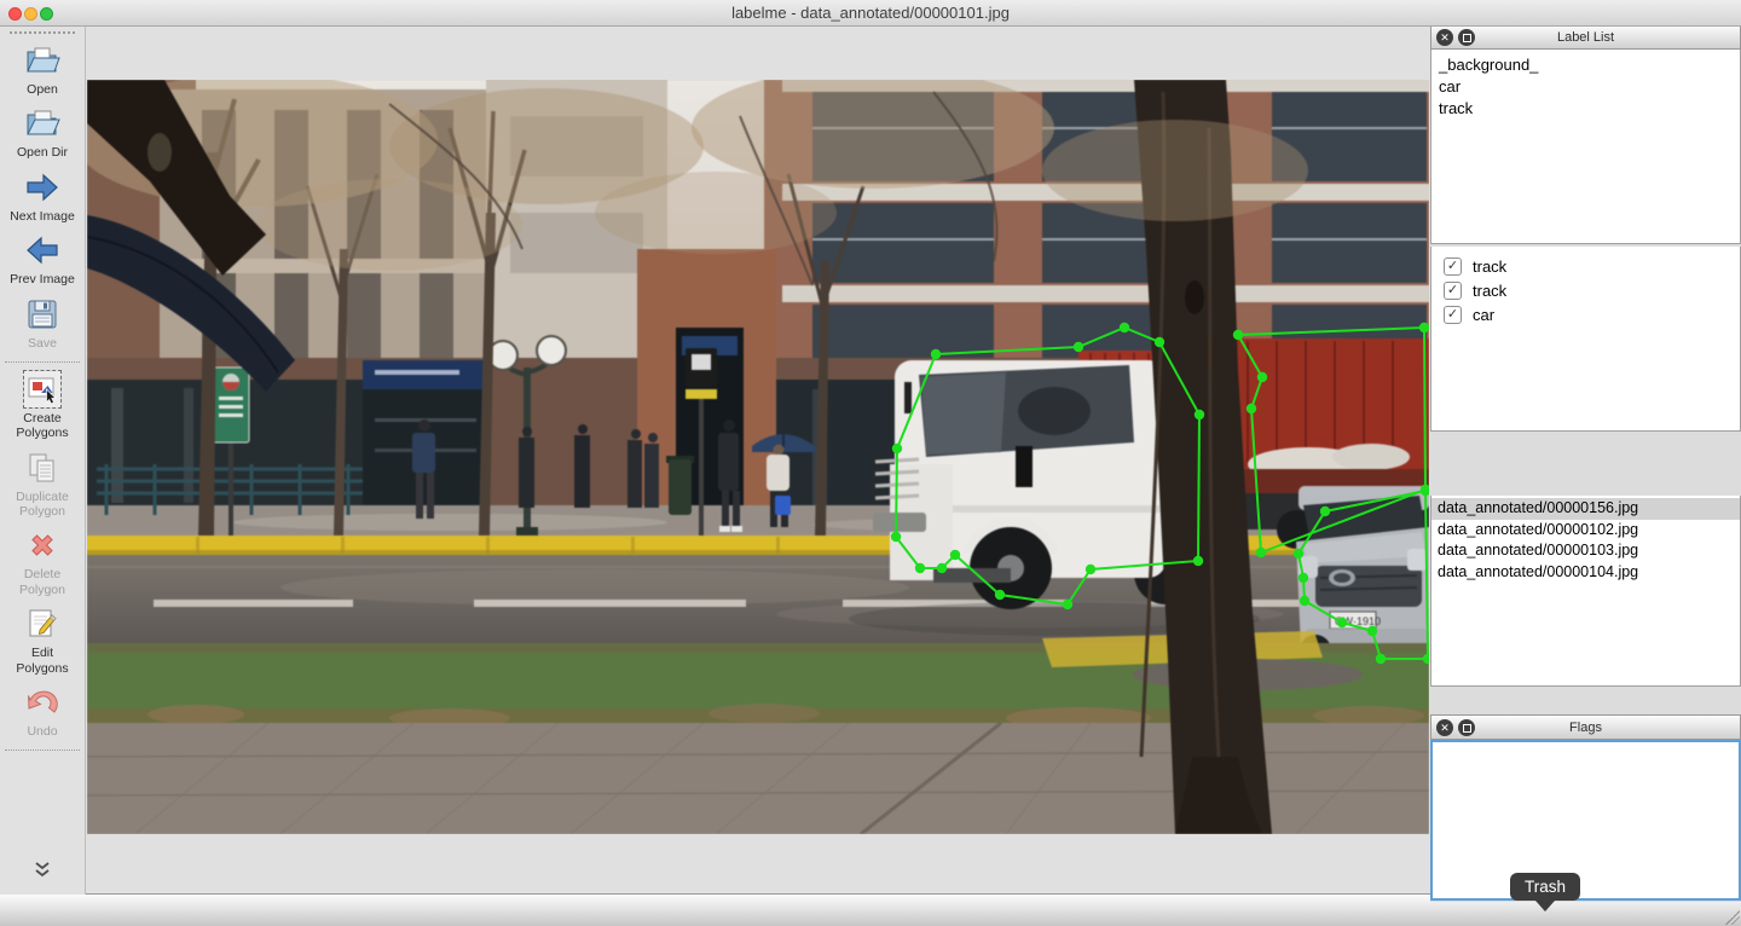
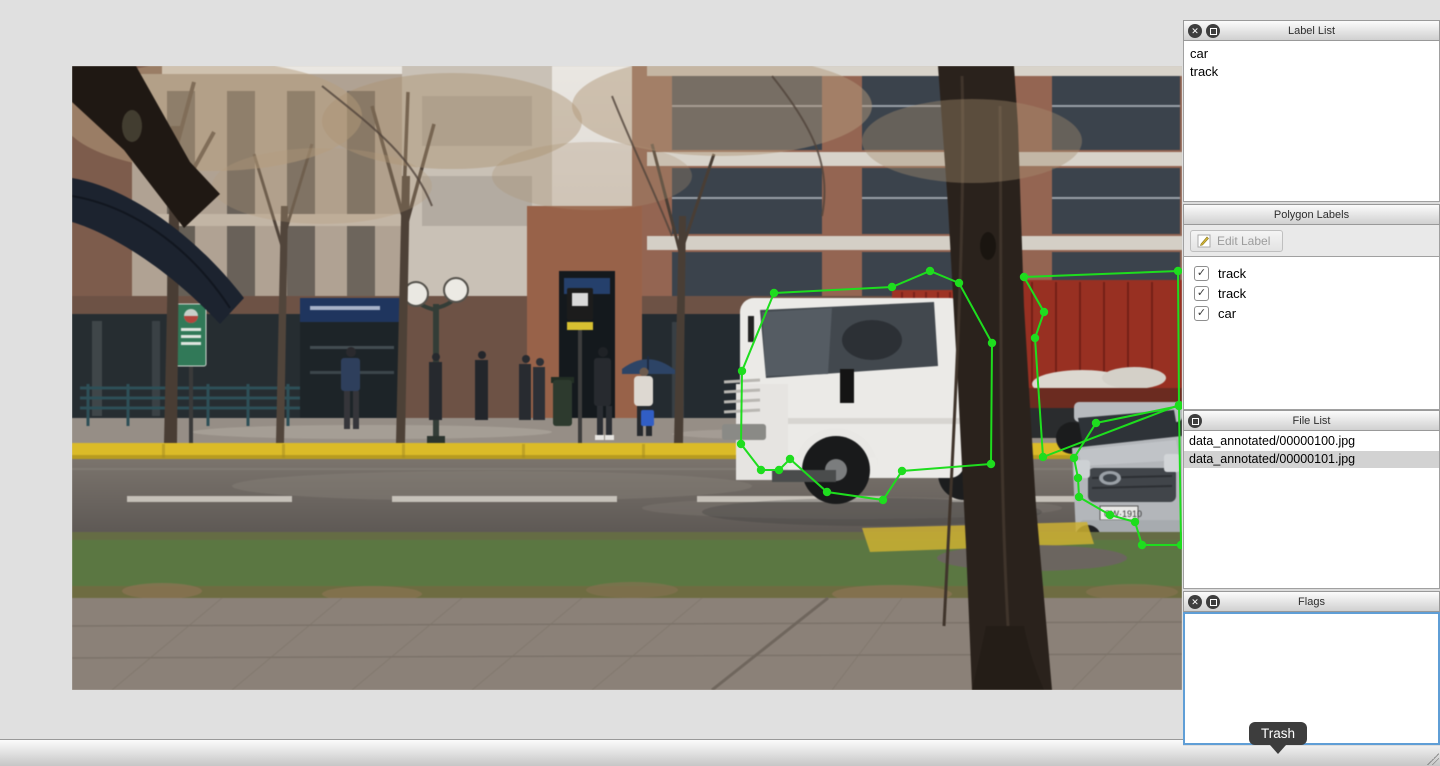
- labelme - data_annotated/00000101.jpg
- Open
- Open Dir
- Next Image
- Prev Image
- Save
- Create Polygons
- Duplicate Polygon
- Delete Polygon
- Edit Polygons
- Undo
  W·1910
  ✕
  Label List
- _background_
  car
  track
+ Polygon Labels
+ Edit Label
  ✓
  track
  ✓
  track
  ✓
  car
+ File List
+ data_annotated/00000100.jpg
- data_annotated/00000156.jpg
+ data_annotated/00000101.jpg
- data_annotated/00000102.jpg
- data_annotated/00000103.jpg
- data_annotated/00000104.jpg
  ✕
  Flags
  Trash
